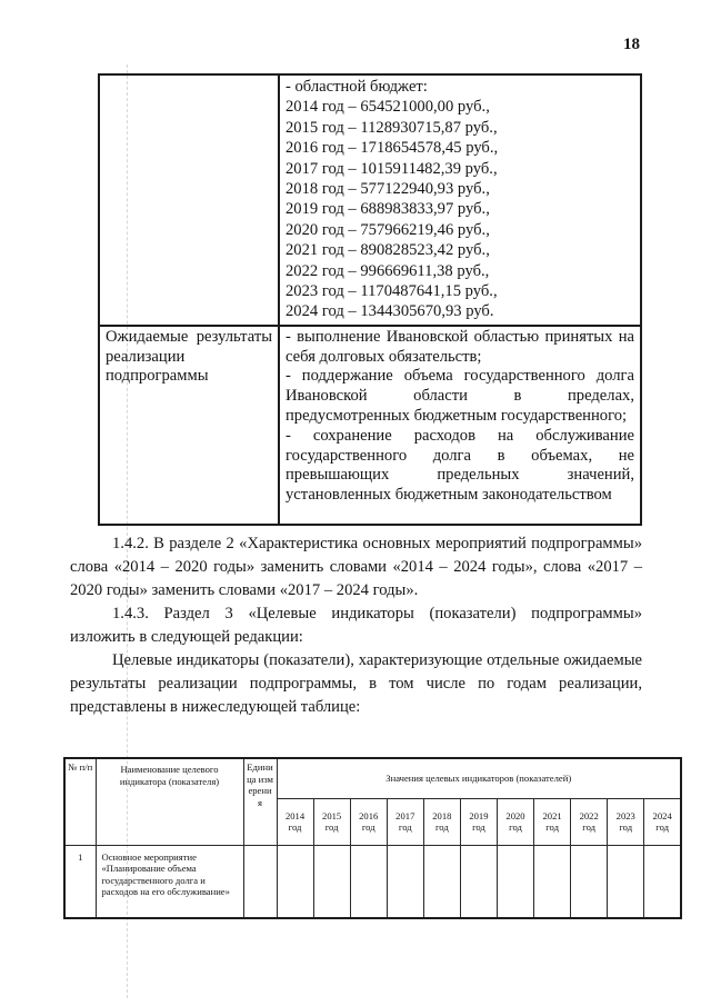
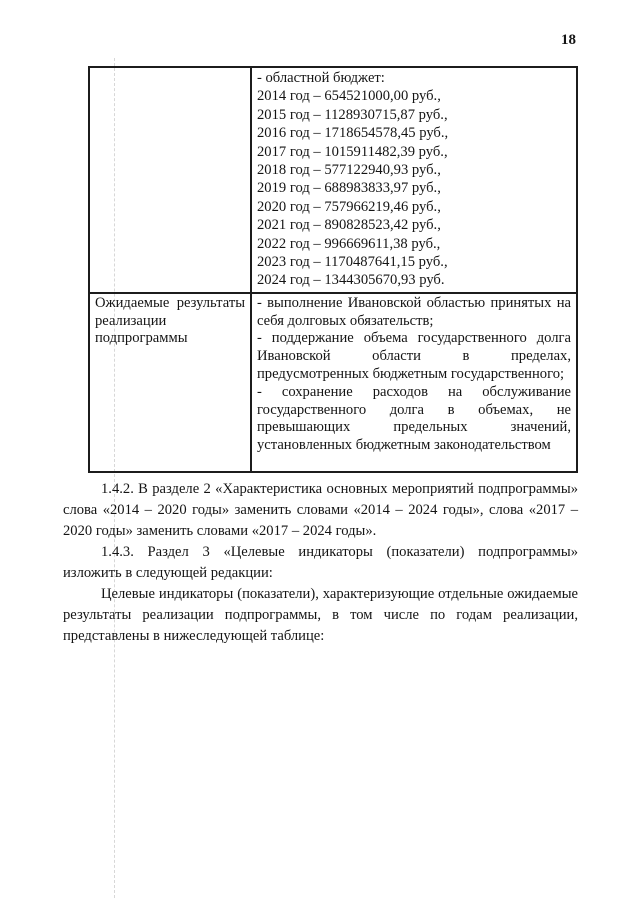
  18
  	- областной бюджет:2014 год – 654521000,00 руб.,2015 год – 1128930715,87 руб.,2016 год – 1718654578,45 руб.,2017 год – 1015911482,39 руб.,2018 год – 577122940,93 руб.,2019 год – 688983833,97 руб.,2020 год – 757966219,46 руб.,2021 год – 890828523,42 руб.,2022 год – 996669611,38 руб.,2023 год – 1170487641,15 руб.,2024 год – 1344305670,93 руб.
  Ожидаемые результаты реализации подпрограммы	- выполнение Ивановской областью принятых на себя долговых обязательств;- поддержание объема государственного долга Ивановской области в пределах, предусмотренных бюджетным государственного;- сохранение расходов на обслуживание государственного долга в объемах, не превышающих предельных значений, установленных бюджетным законодательством
  1.4.2. В разделе 2 «Характеристика основных мероприятий подпрограммы» слова «2014 – 2020 годы» заменить словами «2014 – 2024 годы», слова «2017 – 2020 годы» заменить словами «2017 – 2024 годы».
  1.4.3. Раздел 3 «Целевые индикаторы (показатели) подпрограммы» изложить в следующей редакции:
  Целевые индикаторы (показатели), характеризующие отдельные ожидаемые результаты реализации подпрограммы, в том числе по годам реализации, представлены в нижеследующей таблице:
- № п/п	Наименование целевого индикатора (показателя)	Единица измерения	Значения целевых индикаторов (показателей)
- 2014 год	2015 год	2016 год	2017 год	2018 год	2019 год	2020 год	2021 год	2022 год	2023 год	2024 год
- 1	Основное мероприятие «Планирование объема государственного долга и расходов на его обслуживание»
